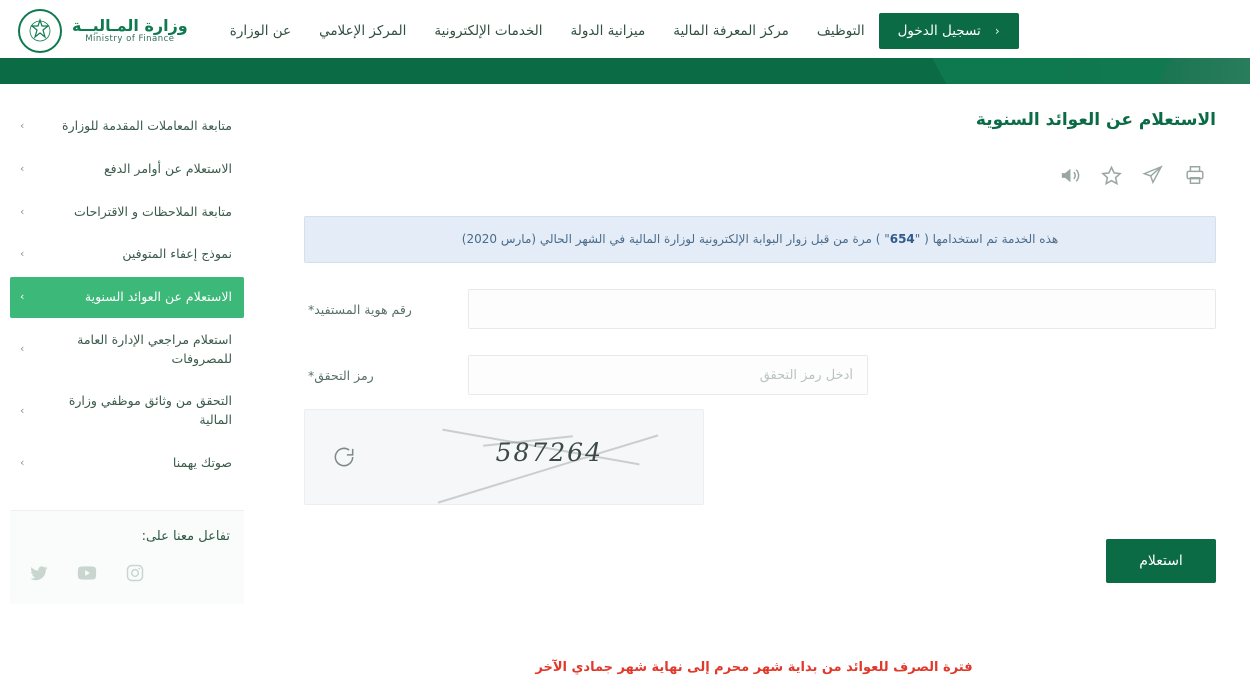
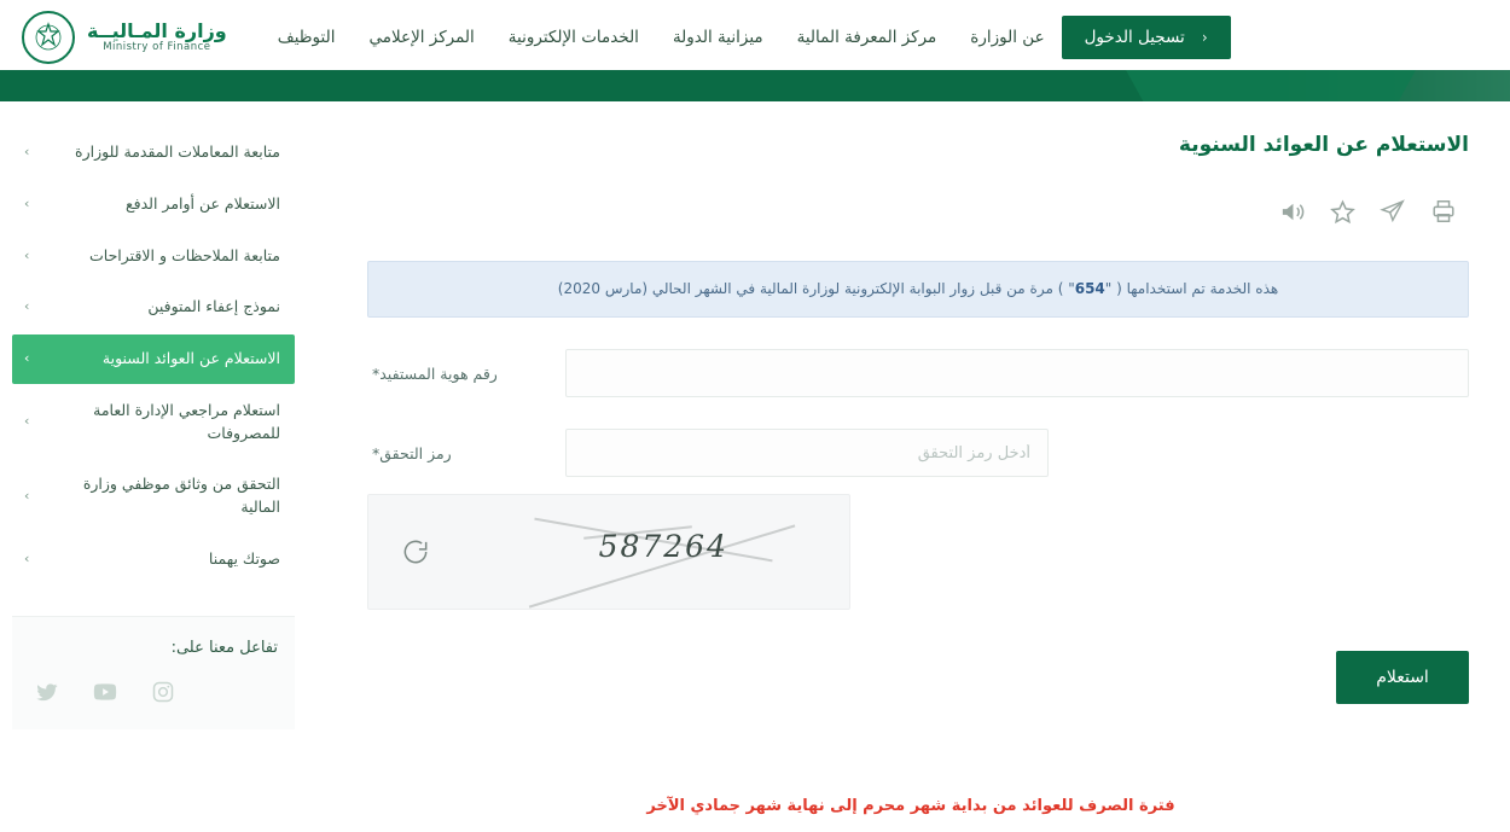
  وزارة المـاليــة
  Ministry of Finance
- عن الوزارة
+ التوظيف
  المركز الإعلامي
  الخدمات الإلكترونية
  ميزانية الدولة
  مركز المعرفة المالية
- التوظيف
+ عن الوزارة
  تسجيل الدخول
  ‹
  ›
  متابعة المعاملات المقدمة للوزارة
  ›
  الاستعلام عن أوامر الدفع
  ›
  متابعة الملاحظات و الاقتراحات
  ›
  نموذج إعفاء المتوفين
  ›
  الاستعلام عن العوائد السنوية
  ›
  استعلام مراجعي الإدارة العامة للمصروفات
  ›
  التحقق من وثائق موظفي وزارة المالية
  ›
  صوتك يهمنا
  تفاعل معنا على:
  الاستعلام عن العوائد السنوية
  هذه الخدمة تم استخدامها ( "654" ) مرة من قبل زوار البوابة الإلكترونية لوزارة المالية في الشهر الحالي (مارس 2020)
  رقم هوية المستفيد*
  رمز التحقق*
  587264
  استعلام
  فترة الصرف للعوائد من بداية شهر محرم إلى نهاية شهر جمادي الآخر
